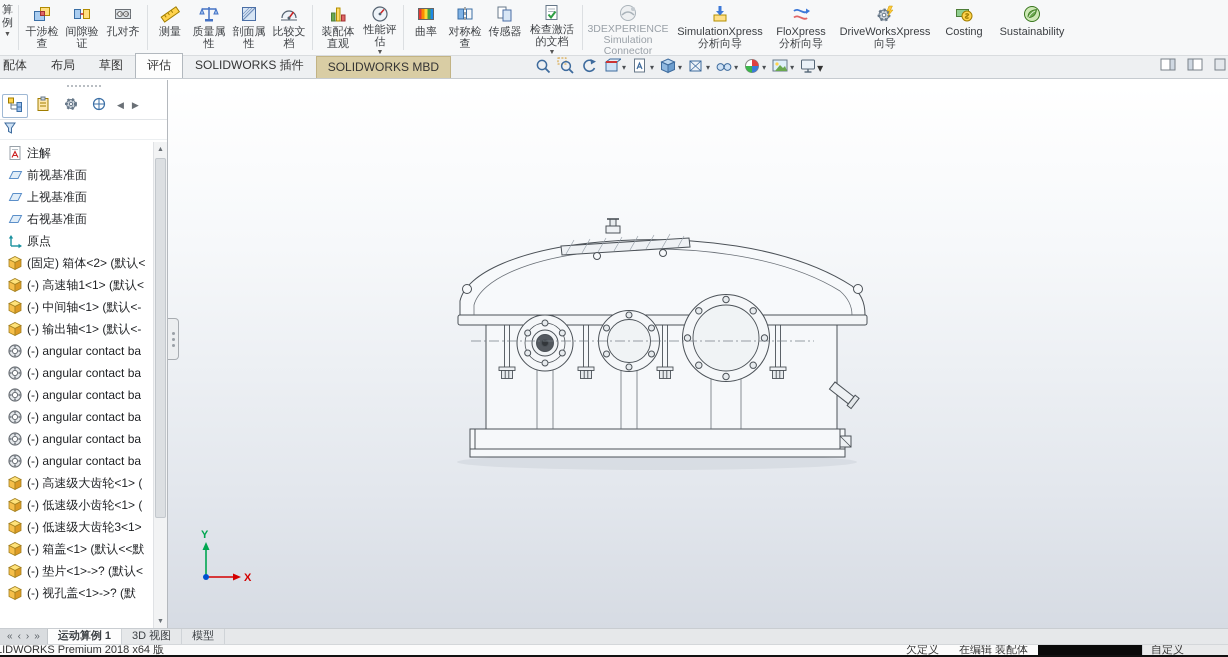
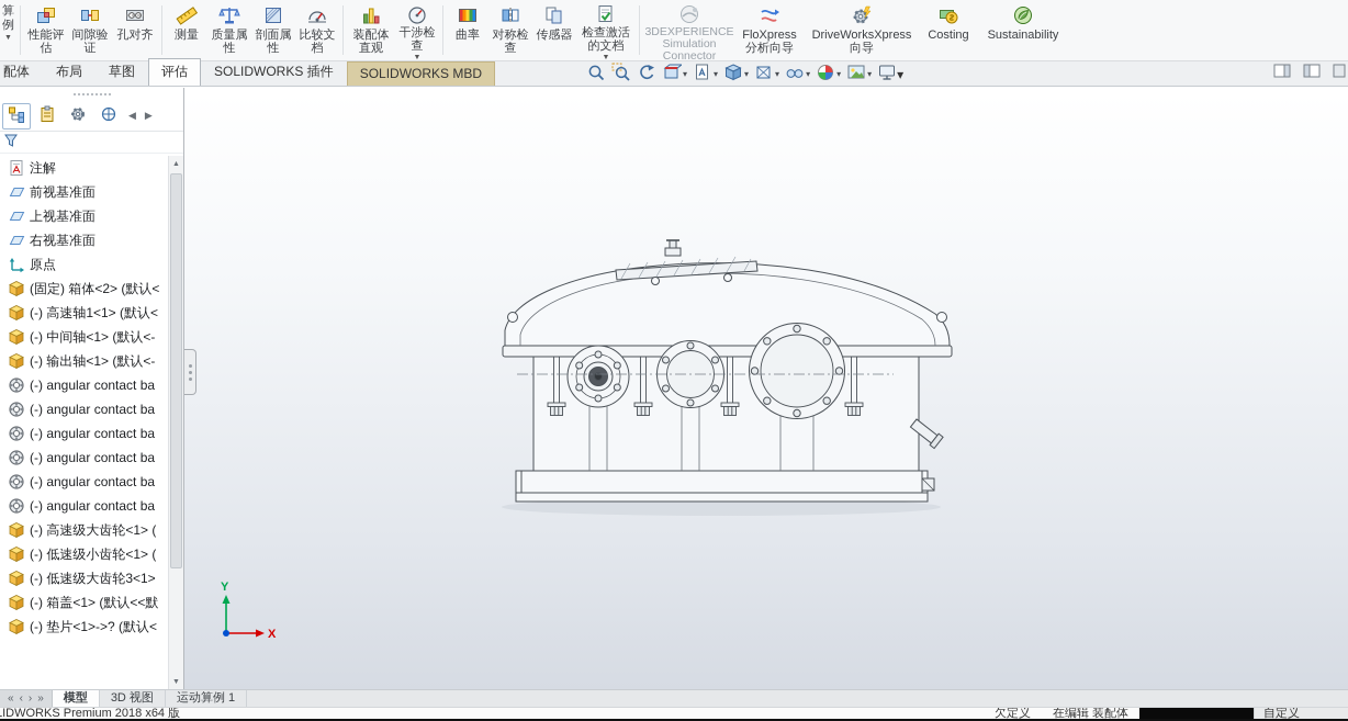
  算
  例
- 干涉检查
+ 性能评估
  间隙验证
  孔对齐
  测量
  质量属性
  剖面属性
  比较文档
  装配体直观
- 性能评估
+ 干涉检查
  曲率
  对称检查
  传感器
  检查激活的文档
  3DEXPERIENCE Simulation Connector
- SimulationXpress 分析向导
  FloXpress 分析向导
  DriveWorksXpress 向导
  Costing
  Sustainability
  配体
  布局
  草图
  评估
  SOLIDWORKS 插件
  SOLIDWORKS MBD
  ▾
  ▾
  ▾
  ▾
  ▾
  ▾
  ▾
  ▾
  ◀
  ▶
  注解
  前视基准面
  上视基准面
  右视基准面
  原点
  (固定) 箱体<2> (默认<
  (-) 高速轴1<1> (默认<
  (-) 中间轴<1> (默认<-
  (-) 输出轴<1> (默认<-
  (-) angular contact ba
  (-) angular contact ba
  (-) angular contact ba
  (-) angular contact ba
  (-) angular contact ba
  (-) angular contact ba
  (-) 高速级大齿轮<1> (
  (-) 低速级小齿轮<1> (
  (-) 低速级大齿轮3<1>
  (-) 箱盖<1> (默认<<默
  (-) 垫片<1>->? (默认<
- (-) 视孔盖<1>->? (默
  X
  Y
  «
  ‹
  ›
  »
- 运动算例 1
+ 模型
  3D 视图
- 模型
+ 运动算例 1
  IDWORKS Premium 2018 x64 版
  欠定义
  在编辑 装配体
  自定义
